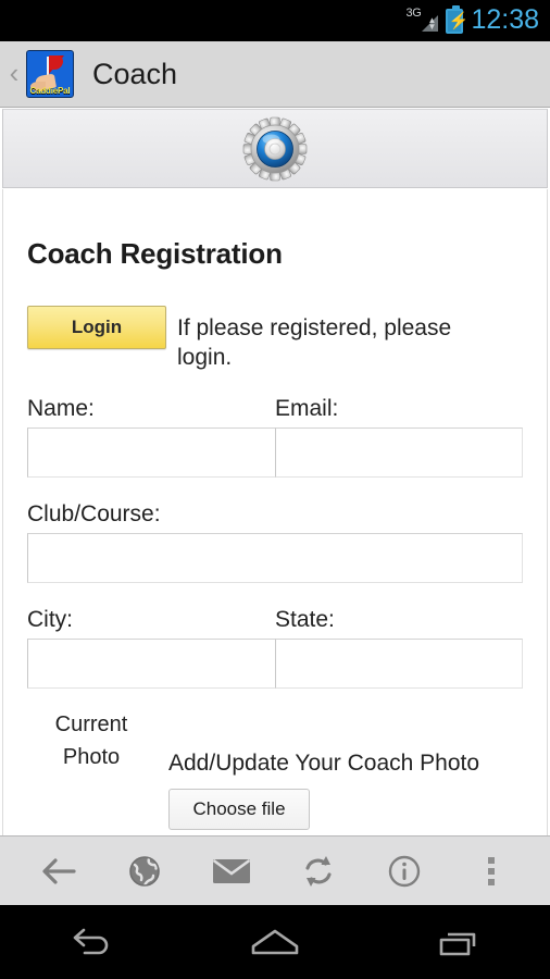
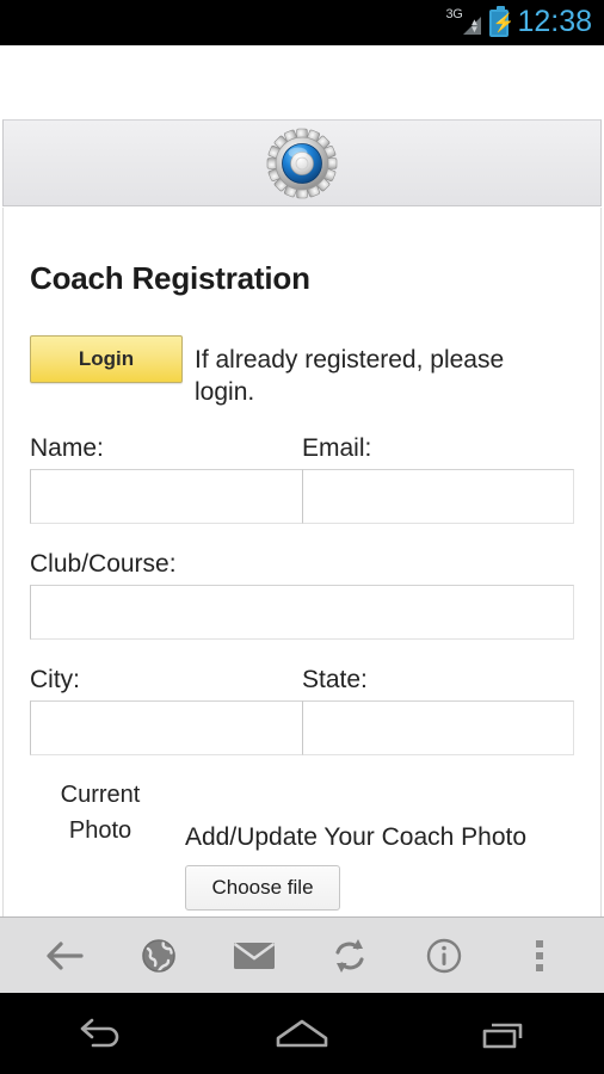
  3G
  ▲
  ▼
  ⚡
  12:38
- ‹
- CaddiePal
- Coach
  Coach Registration
  Login
- If please registered, please login.
+ If already registered, please login.
  Name:
  Email:
  Club/Course:
  City:
  State:
  Current
  Photo
  Add/Update Your Coach Photo
  Choose file
